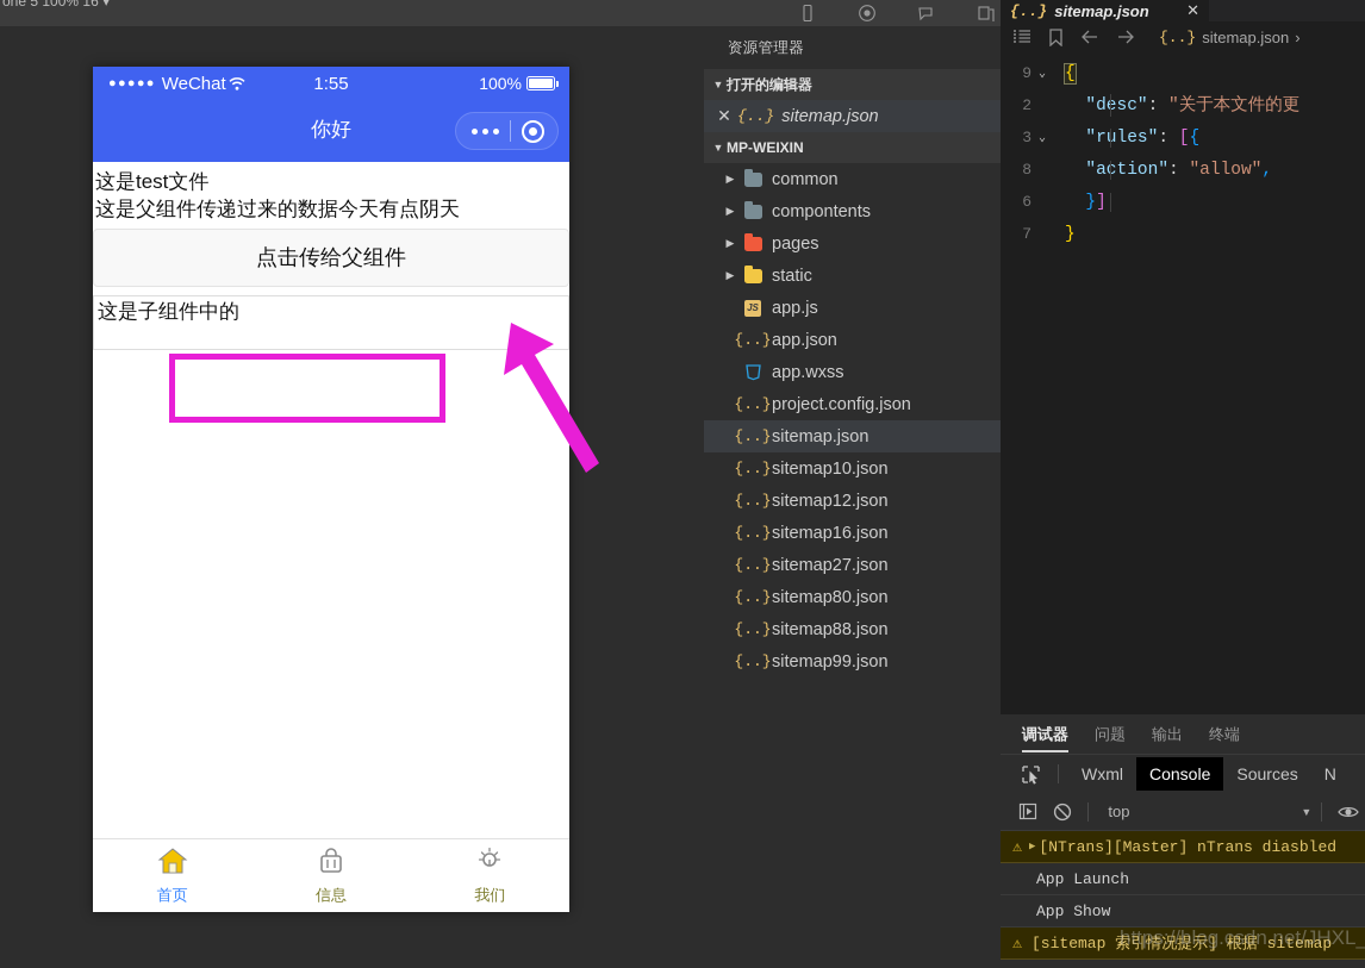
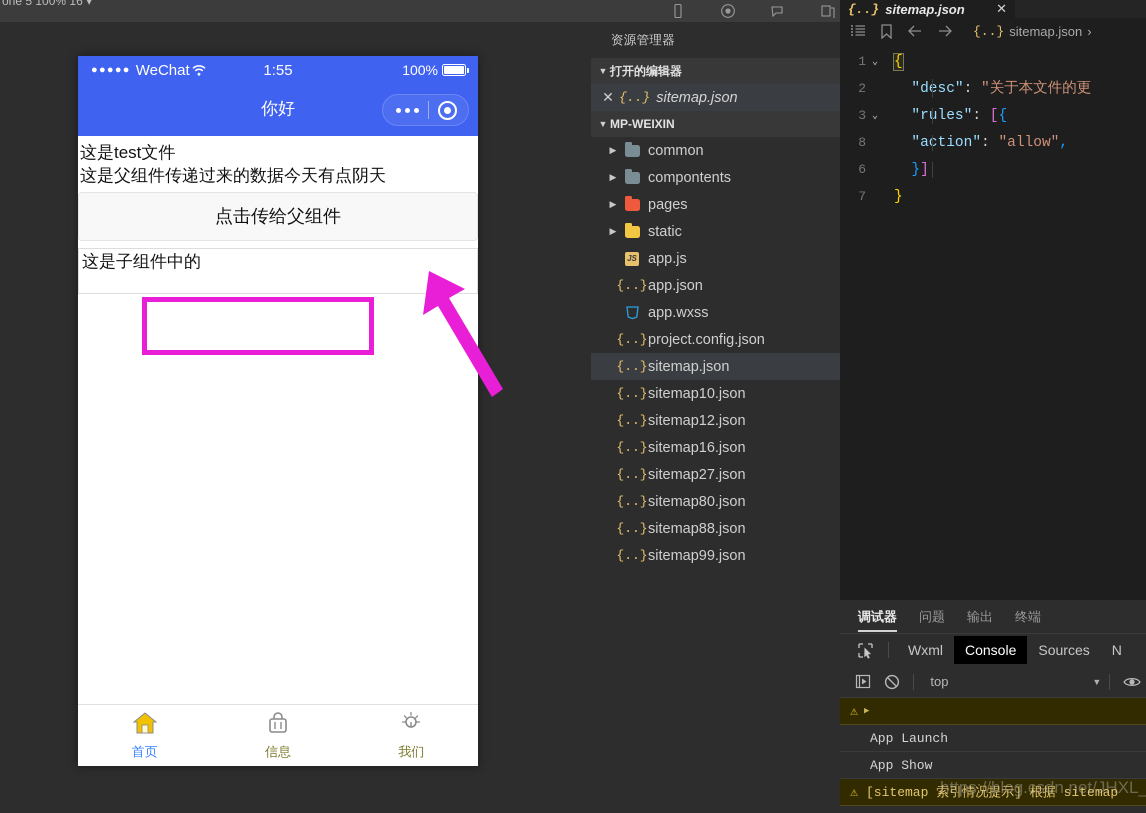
  one 5 100% 16 ▾
  ●●●●●
  WeChat
  1:55
  100%
  你好
  这是test文件
  这是父组件传递过来的数据今天有点阴天
  点击传给父组件
  这是子组件中的
  首页
  信息
  我们
  资源管理器
  ▼
  打开的编辑器
  ✕
  {..}
  sitemap.json
  ▼
  MP-WEIXIN
  ▶
  common
  ▶
  compontents
  ▶
  pages
  ▶
  static
  JS
  app.js
  {..}
  app.json
  app.wxss
  {..}
  project.config.json
  {..}
  sitemap.json
  {..}
  sitemap10.json
  {..}
  sitemap12.json
  {..}
  sitemap16.json
  {..}
  sitemap27.json
  {..}
  sitemap80.json
  {..}
  sitemap88.json
  {..}
  sitemap99.json
  {..}
  sitemap.json
  ✕
  {..}
  sitemap.json
  ›
- 9
+ 1
  ⌄
  {
  2
  "desc": "关于本文件的更
  3
  ⌄
  "rules": [{
  8
  "action": "allow",
  6
  }]
  7
  }
  调试器
  问题
  输出
  终端
  Wxml
  Console
  Sources
  N
  top
  ▼
  ⚠
  ▶
- [NTrans][Master] nTrans diasbled
  App Launch
  App Show
  ⚠
  [sitemap 索引情况提示] 根据 sitemap
  https://blog.csdn.net/JHXL_
